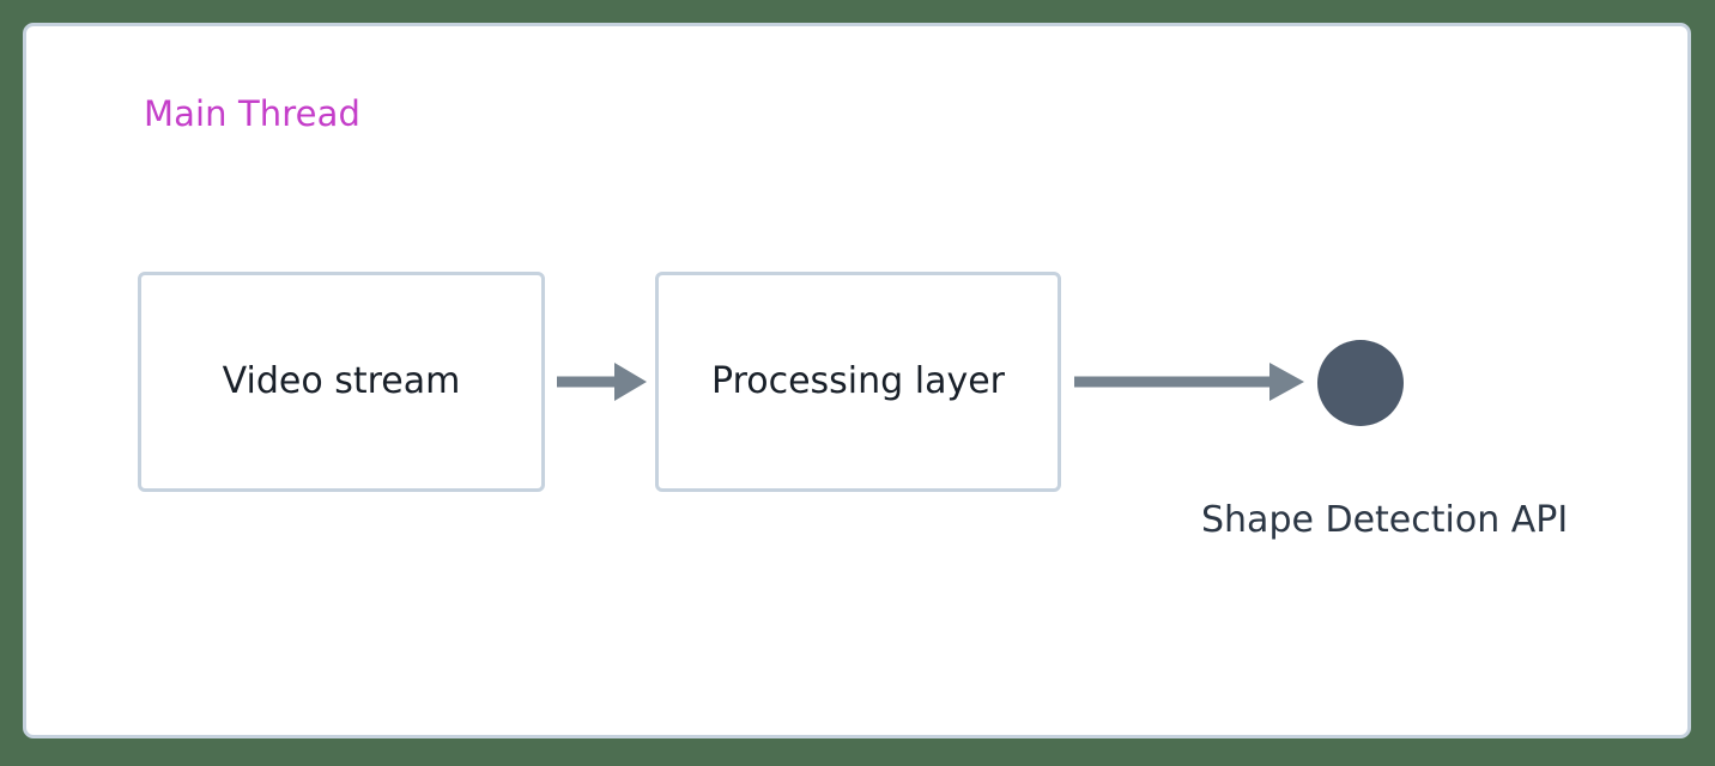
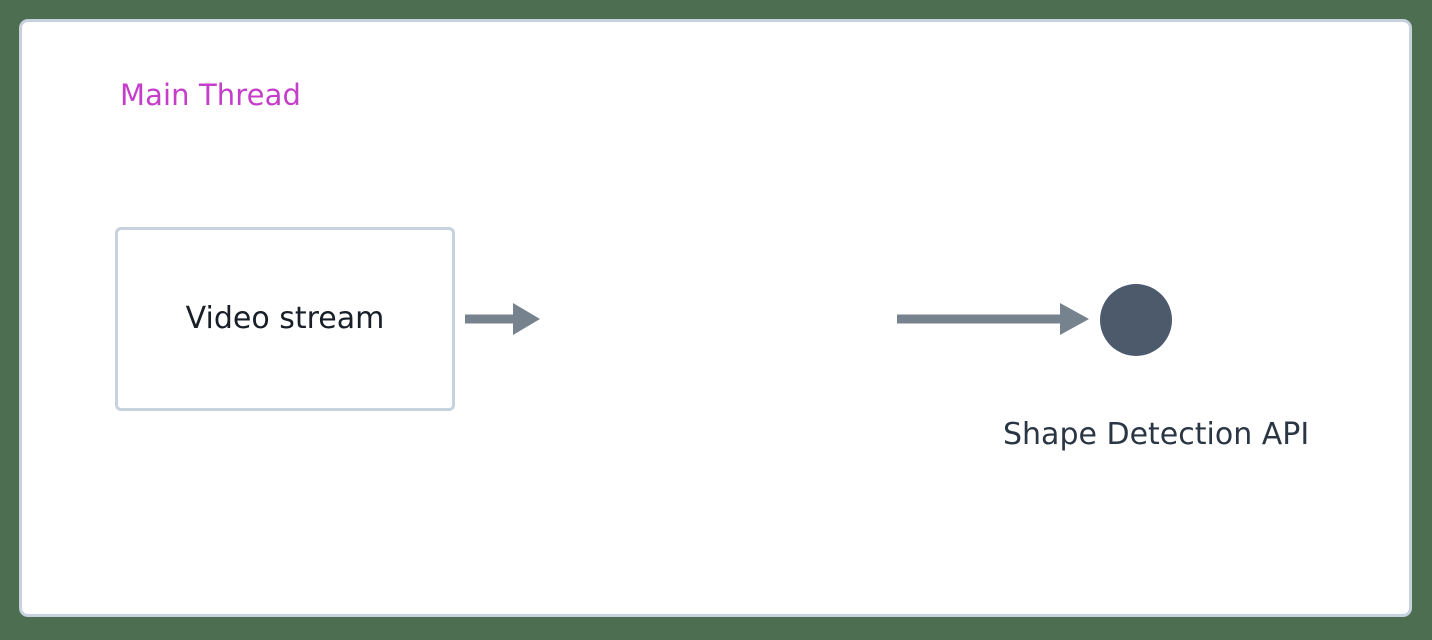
  Main Thread
  Video stream
- Processing layer
  Shape Detection API
